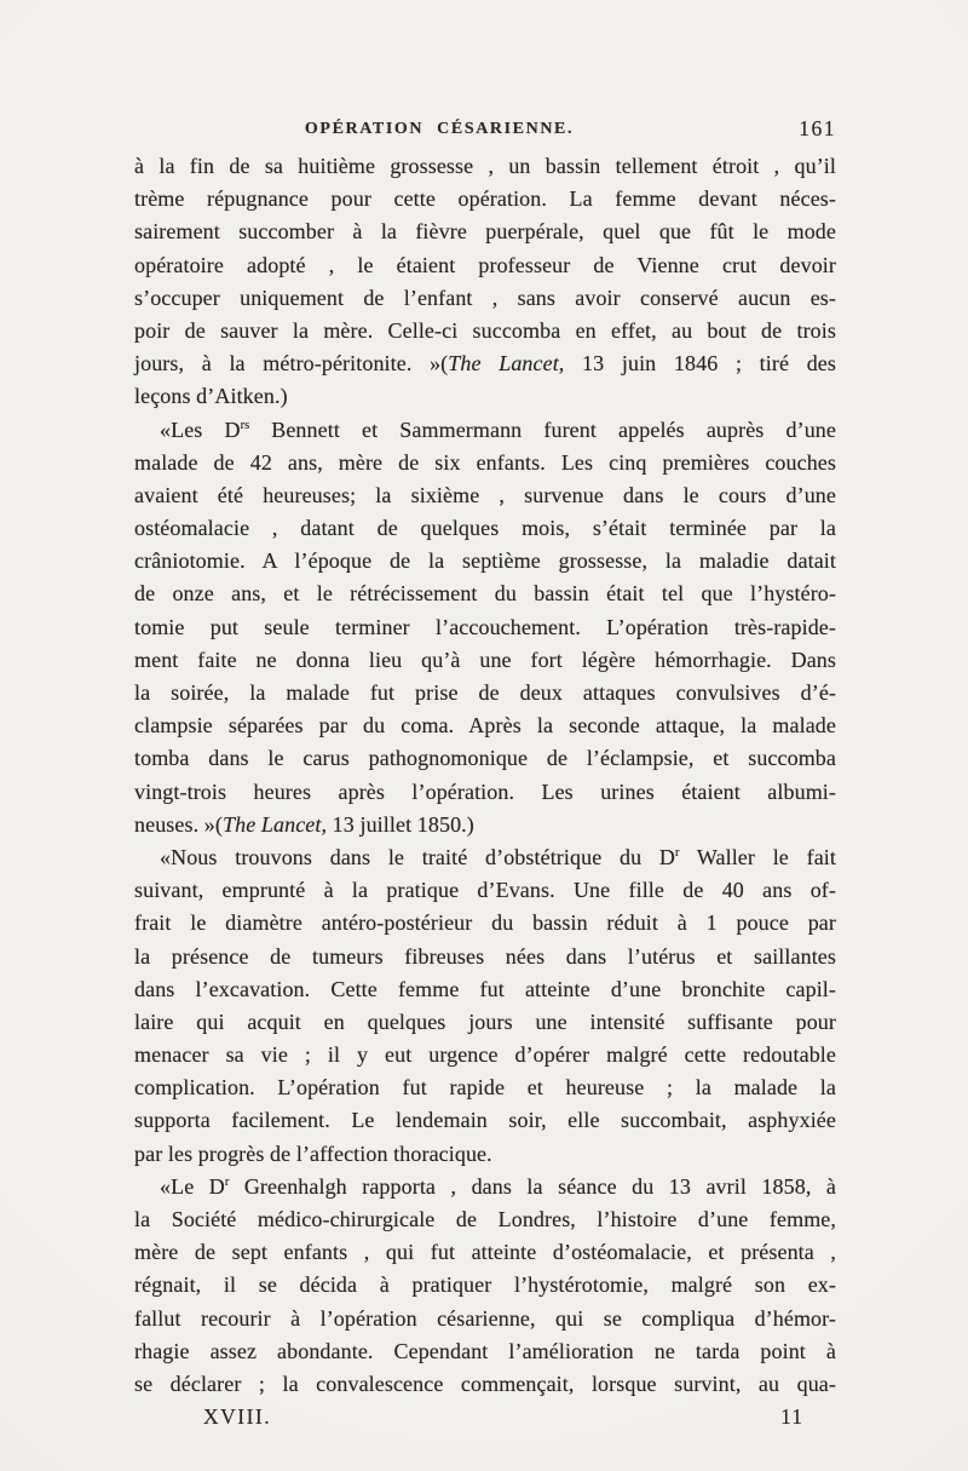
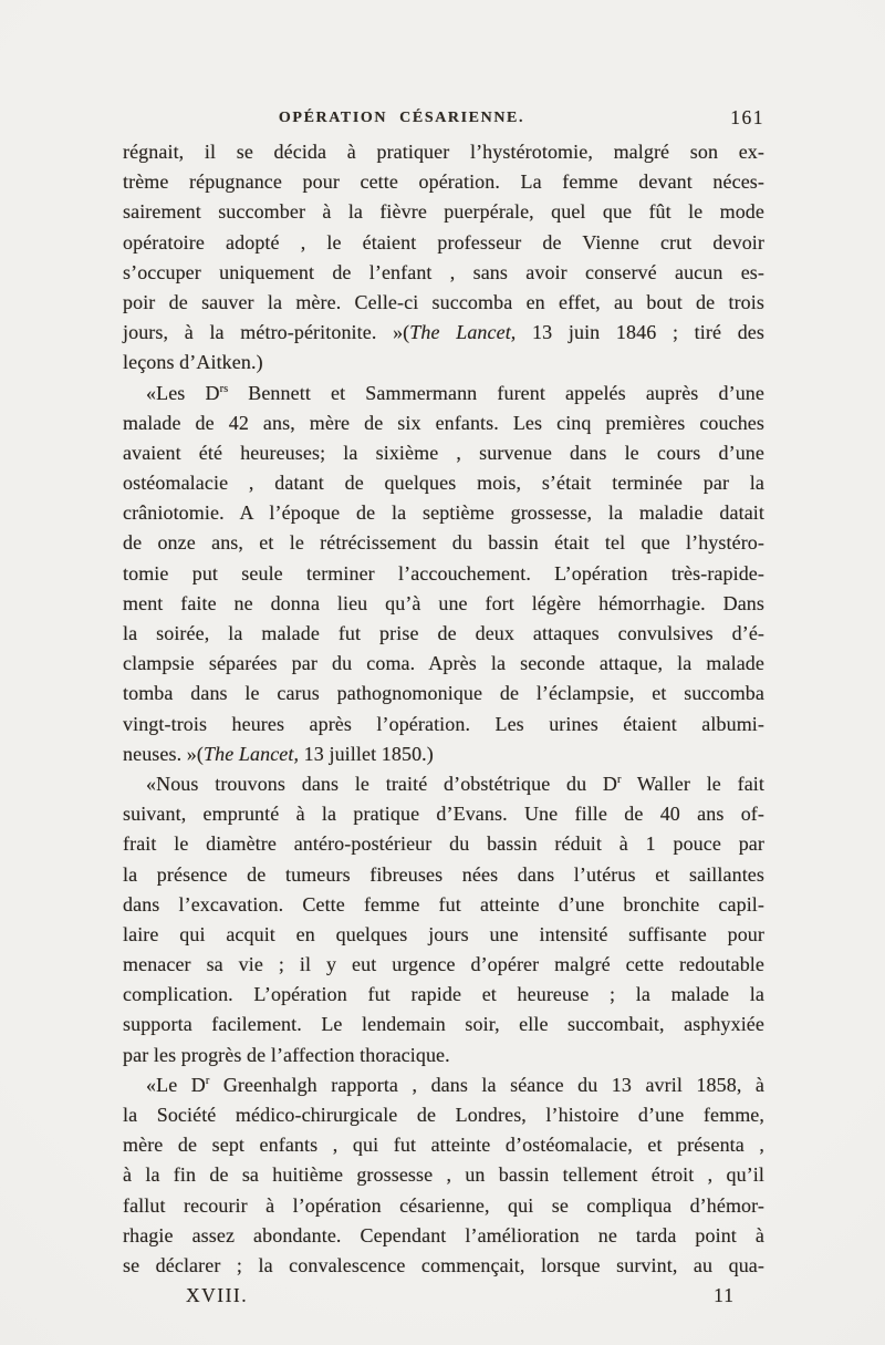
  OPÉRATION CÉSARIENNE.
  161
- à la fin de sa huitième grossesse , un bassin tellement étroit , qu’il
+ régnait, il se décida à pratiquer l’hystérotomie, malgré son ex-
  trème répugnance pour cette opération. La femme devant néces-
  sairement succomber à la fièvre puerpérale, quel que fût le mode
  opératoire adopté , le étaient professeur de Vienne crut devoir
  s’occuper uniquement de l’enfant , sans avoir conservé aucun es-
  poir de sauver la mère. Celle-ci succomba en effet, au bout de trois
  jours, à la métro-péritonite. »(The Lancet, 13 juin 1846 ; tiré des
  leçons d’Aitken.)
  «Les Drs Bennett et Sammermann furent appelés auprès d’une
  malade de 42 ans, mère de six enfants. Les cinq premières couches
  avaient été heureuses; la sixième , survenue dans le cours d’une
  ostéomalacie , datant de quelques mois, s’était terminée par la
  crâniotomie. A l’époque de la septième grossesse, la maladie datait
  de onze ans, et le rétrécissement du bassin était tel que l’hystéro-
  tomie put seule terminer l’accouchement. L’opération très-rapide-
  ment faite ne donna lieu qu’à une fort légère hémorrhagie. Dans
  la soirée, la malade fut prise de deux attaques convulsives d’é-
  clampsie séparées par du coma. Après la seconde attaque, la malade
  tomba dans le carus pathognomonique de l’éclampsie, et succomba
  vingt-trois heures après l’opération. Les urines étaient albumi-
  neuses. »(The Lancet, 13 juillet 1850.)
  «Nous trouvons dans le traité d’obstétrique du Dr Waller le fait
  suivant, emprunté à la pratique d’Evans. Une fille de 40 ans of-
  frait le diamètre antéro-postérieur du bassin réduit à 1 pouce par
  la présence de tumeurs fibreuses nées dans l’utérus et saillantes
  dans l’excavation. Cette femme fut atteinte d’une bronchite capil-
  laire qui acquit en quelques jours une intensité suffisante pour
  menacer sa vie ; il y eut urgence d’opérer malgré cette redoutable
  complication. L’opération fut rapide et heureuse ; la malade la
  supporta facilement. Le lendemain soir, elle succombait, asphyxiée
  par les progrès de l’affection thoracique.
  «Le Dr Greenhalgh rapporta , dans la séance du 13 avril 1858, à
  la Société médico-chirurgicale de Londres, l’histoire d’une femme,
  mère de sept enfants , qui fut atteinte d’ostéomalacie, et présenta ,
- régnait, il se décida à pratiquer l’hystérotomie, malgré son ex-
+ à la fin de sa huitième grossesse , un bassin tellement étroit , qu’il
  fallut recourir à l’opération césarienne, qui se compliqua d’hémor-
  rhagie assez abondante. Cependant l’amélioration ne tarda point à
  se déclarer ; la convalescence commençait, lorsque survint, au qua-
  XVIII.
  11
